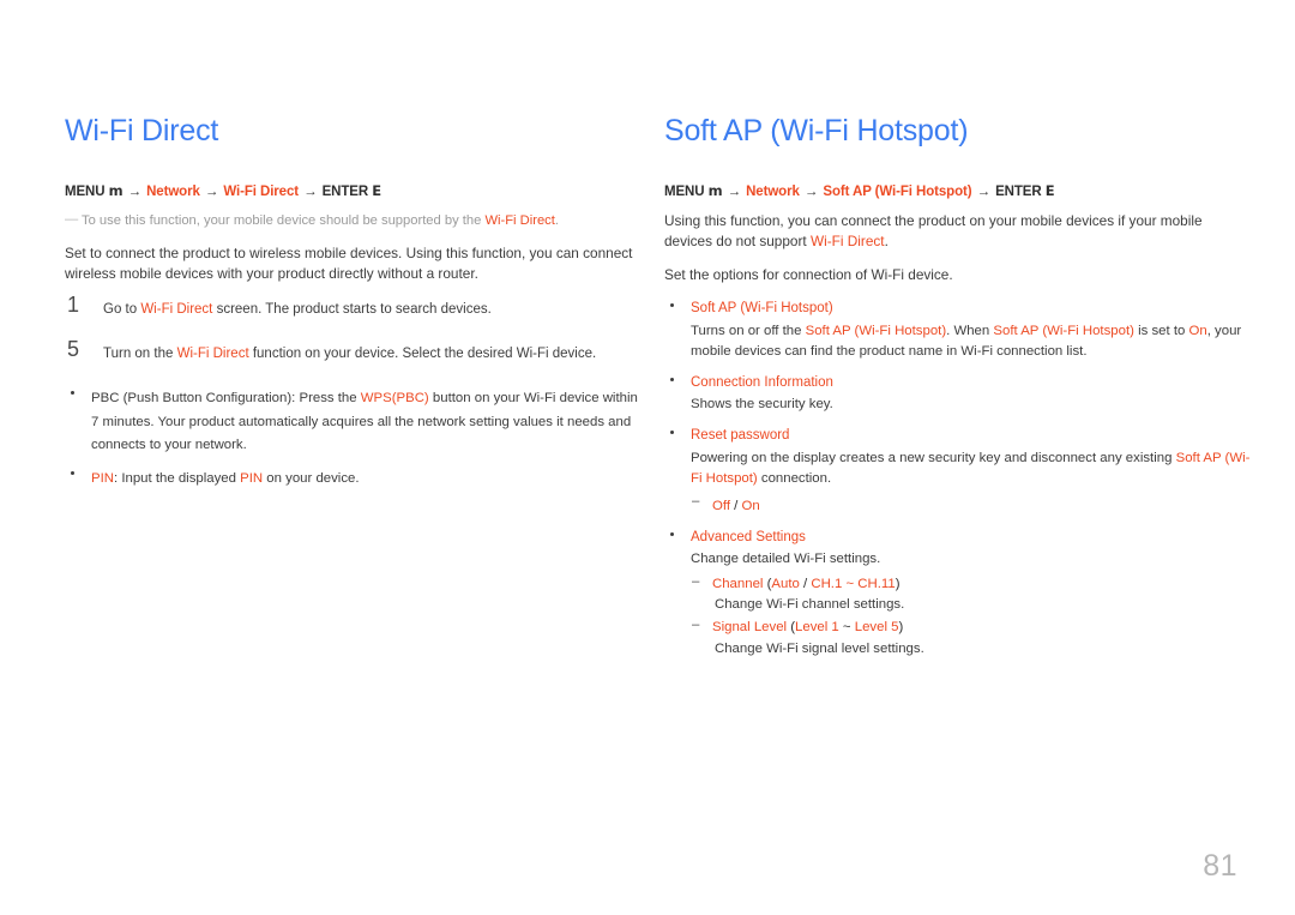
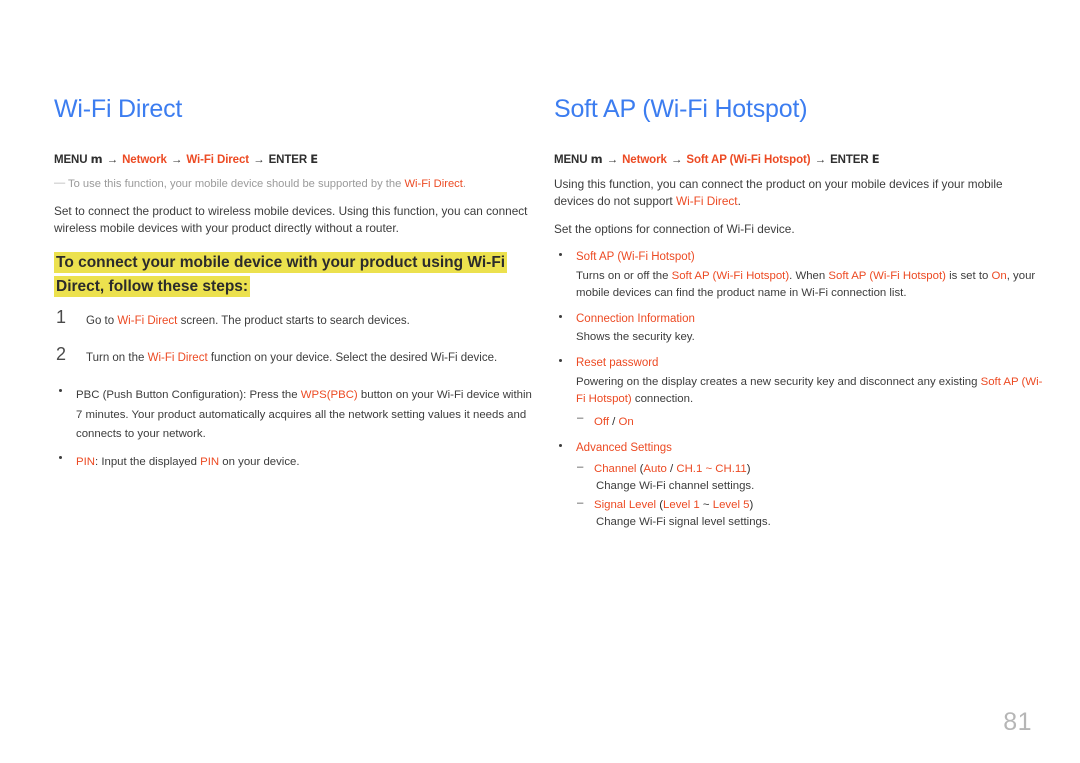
  Wi-Fi Direct
  MENU m → Network → Wi-Fi Direct → ENTER E
  —
  To use this function, your mobile device should be supported by the Wi-Fi Direct.
  Set to connect the product to wireless mobile devices. Using this function, you can connect wireless mobile devices with your product directly without a router.
+ To connect your mobile device with your product using Wi-Fi Direct, follow these steps:
  1
  Go to Wi-Fi Direct screen. The product starts to search devices.
- 5
+ 2
  Turn on the Wi-Fi Direct function on your device. Select the desired Wi-Fi device.
  PBC (Push Button Configuration): Press the WPS(PBC) button on your Wi-Fi device within 7 minutes. Your product automatically acquires all the network setting values it needs and connects to your network.
  PIN: Input the displayed PIN on your device.
  Soft AP (Wi-Fi Hotspot)
  MENU m → Network → Soft AP (Wi-Fi Hotspot) → ENTER E
  Using this function, you can connect the product on your mobile devices if your mobile devices do not support Wi-Fi Direct.
  Set the options for connection of Wi-Fi device.
  Soft AP (Wi-Fi Hotspot)
  Turns on or off the Soft AP (Wi-Fi Hotspot). When Soft AP (Wi-Fi Hotspot) is set to On, your mobile devices can find the product name in Wi-Fi connection list.
  Connection Information
  Shows the security key.
  Reset password
  Powering on the display creates a new security key and disconnect any existing Soft AP (Wi-Fi Hotspot) connection.
  –
  Off / On
  Advanced Settings
- Change detailed Wi-Fi settings.
  –
  Channel (Auto / CH.1 ~ CH.11)
  Change Wi-Fi channel settings.
  –
  Signal Level (Level 1 ~ Level 5)
  Change Wi-Fi signal level settings.
  81
